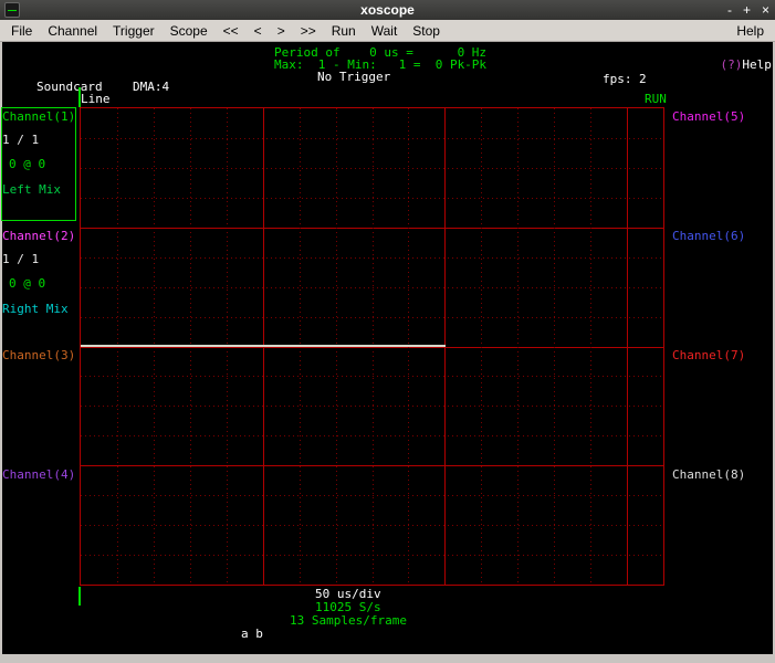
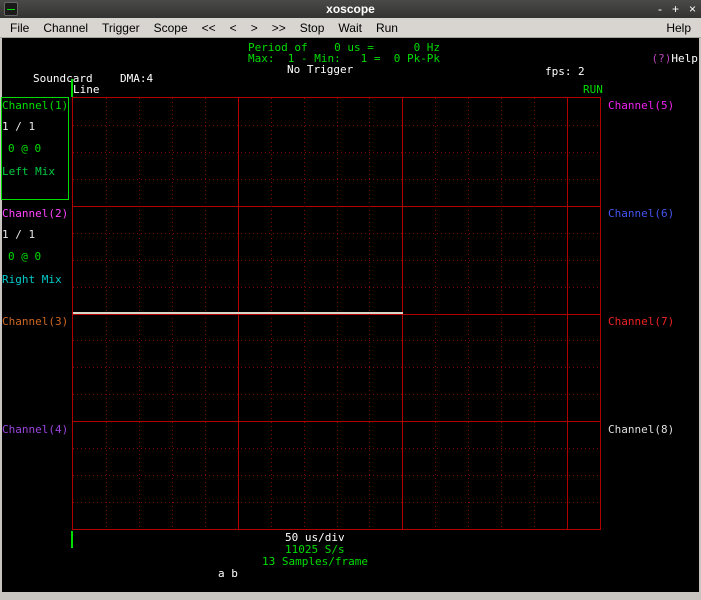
  xoscope
  -
  +
  ×
  File
  Channel
  Trigger
  Scope
  <<
  <
  >
  >>
- Run
+ Stop
  Wait
- Stop
+ Run
  Help
  Period of 0 us = 0 Hz
  Max: 1 - Min: 1 = 0 Pk-Pk
  No Trigger
  (?)Help
  Soundcard
  DMA:4
  fps:
  2
  Line
  RUN
  Channel(1)
  1 / 1
  0 @ 0
  Left Mix
  Channel(2)
  1 / 1
  0 @ 0
  Right Mix
  Channel(3)
  Channel(4)
  Channel(5)
  Channel(6)
  Channel(7)
  Channel(8)
  50 us/div
  11025 S/s
  13 Samples/frame
  a b
